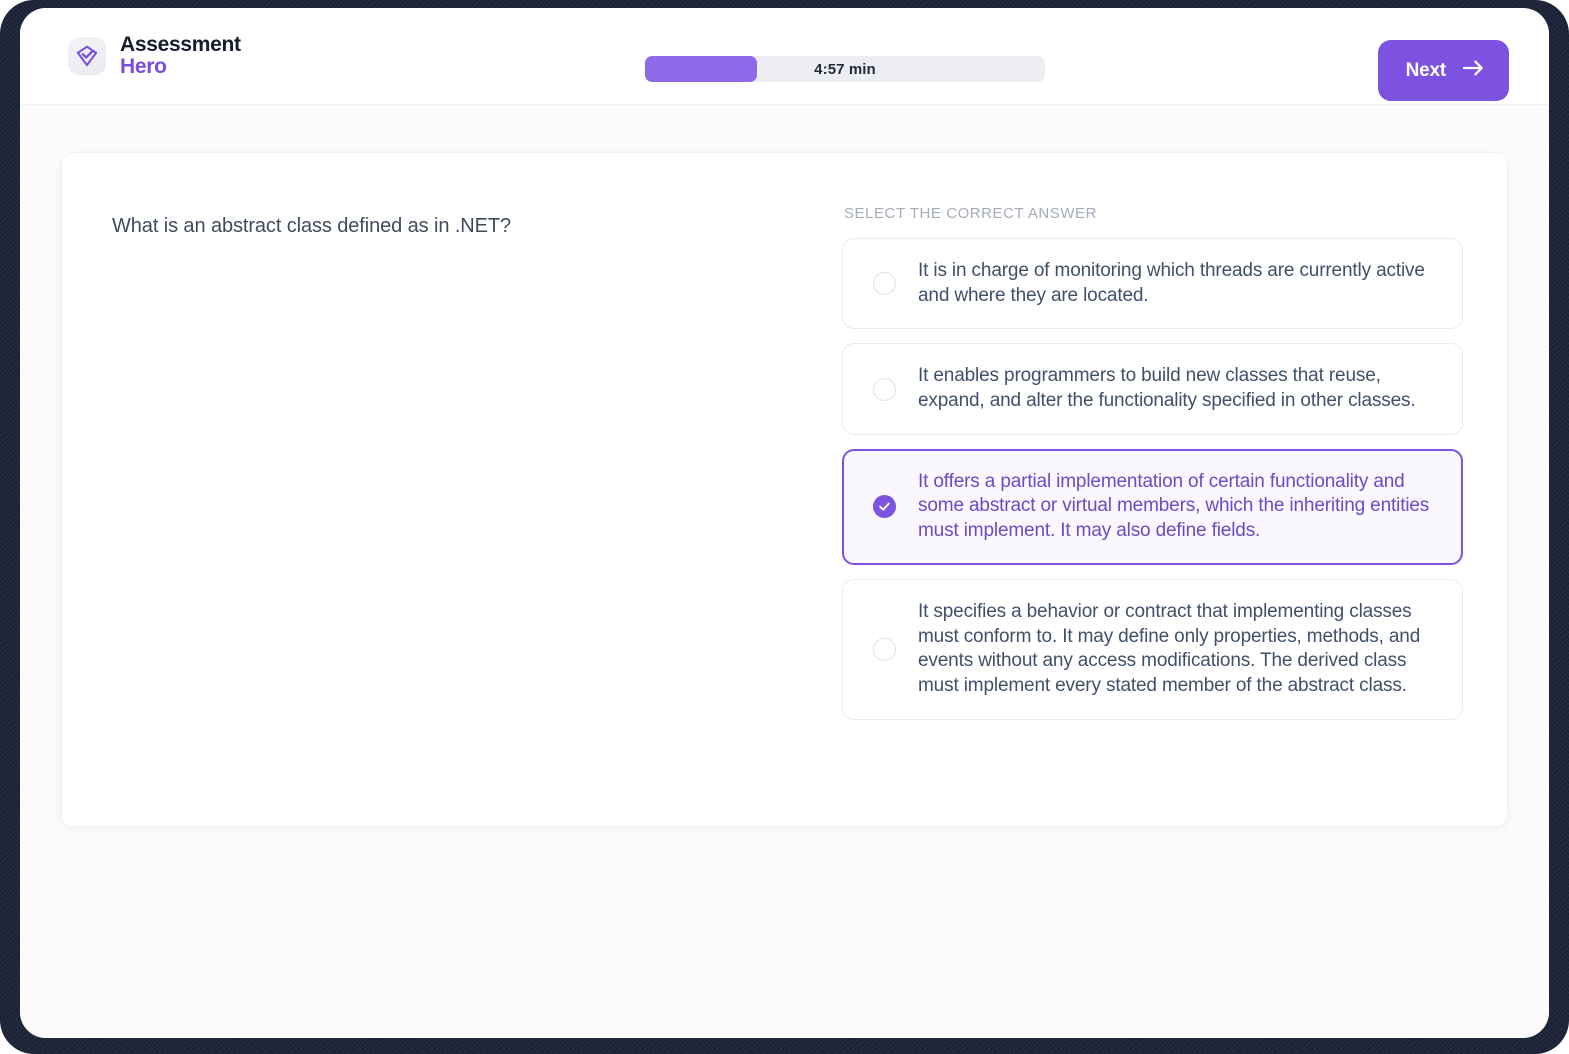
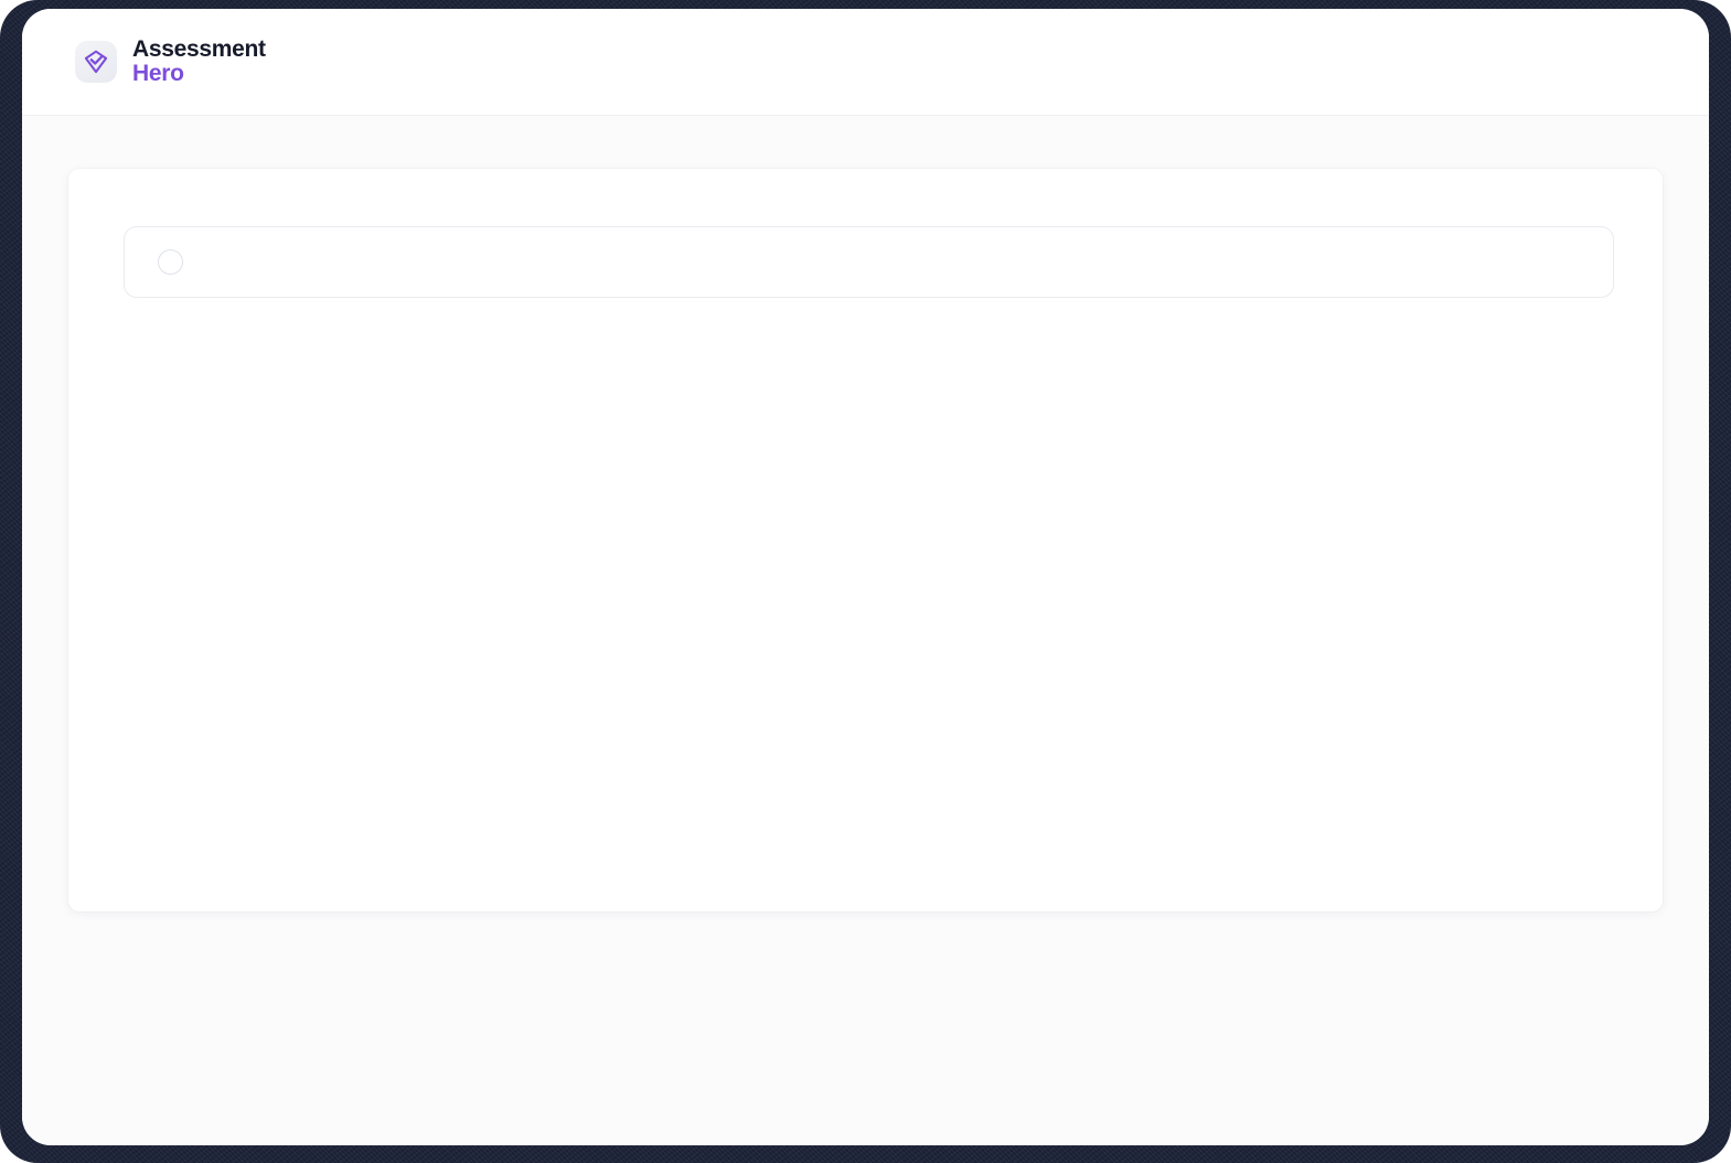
  Assessment
  Hero
- 4:57 min
- Next
- What is an abstract class defined as in .NET?
- SELECT THE CORRECT ANSWER
- It is in charge of monitoring which threads are currently active and where they are located.
- It enables programmers to build new classes that reuse, expand, and alter the functionality specified in other classes.
- It offers a partial implementation of certain functionality and some abstract or virtual members, which the inheriting entities must implement. It may also define fields.
- It specifies a behavior or contract that implementing classes must conform to. It may define only properties, methods, and events without any access modifications. The derived class must implement every stated member of the abstract class.
